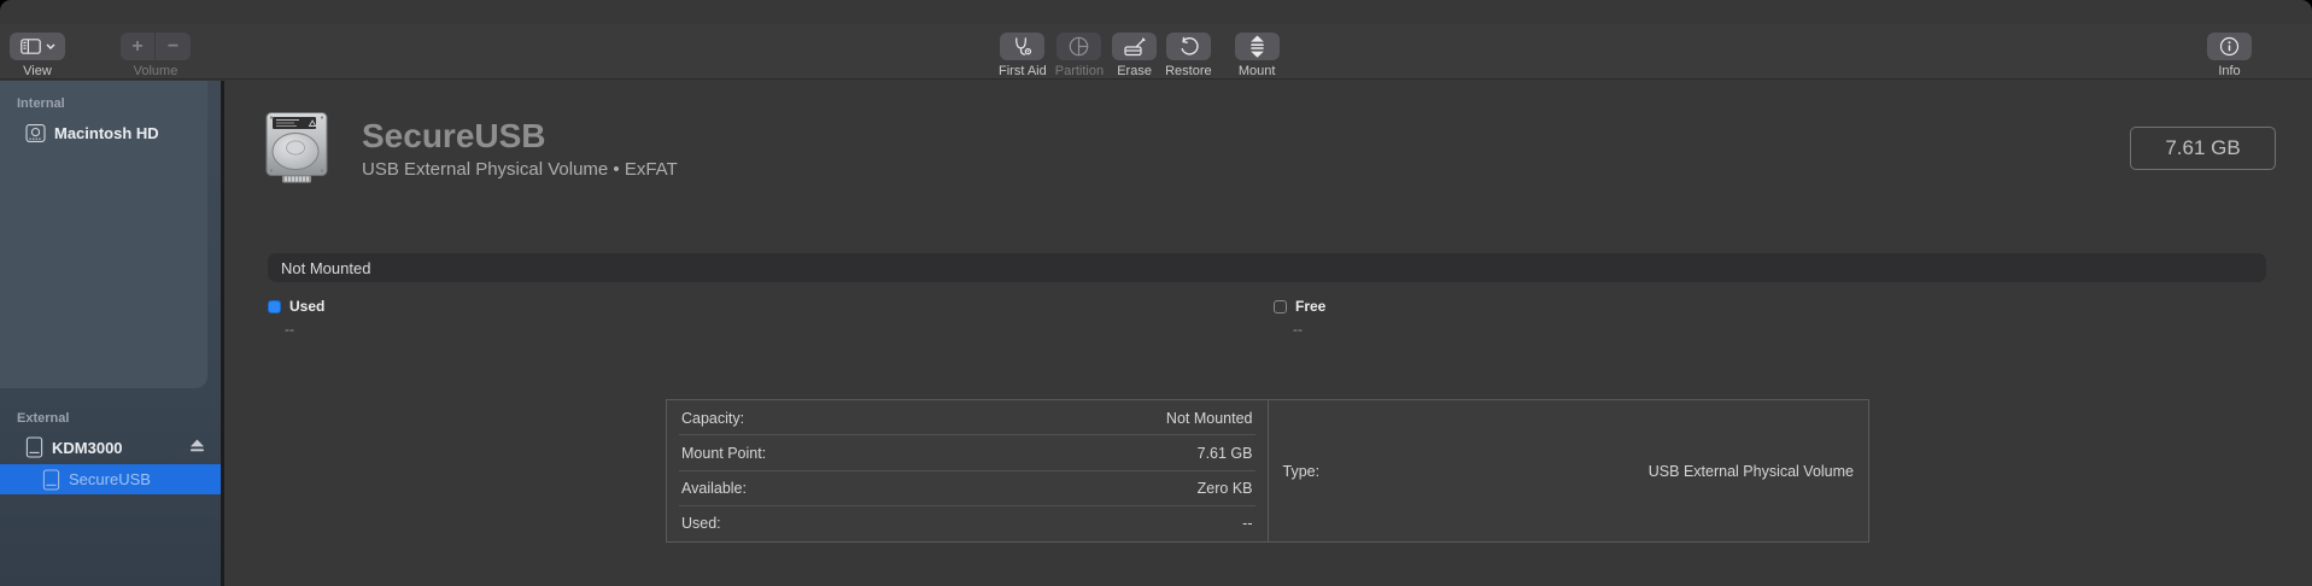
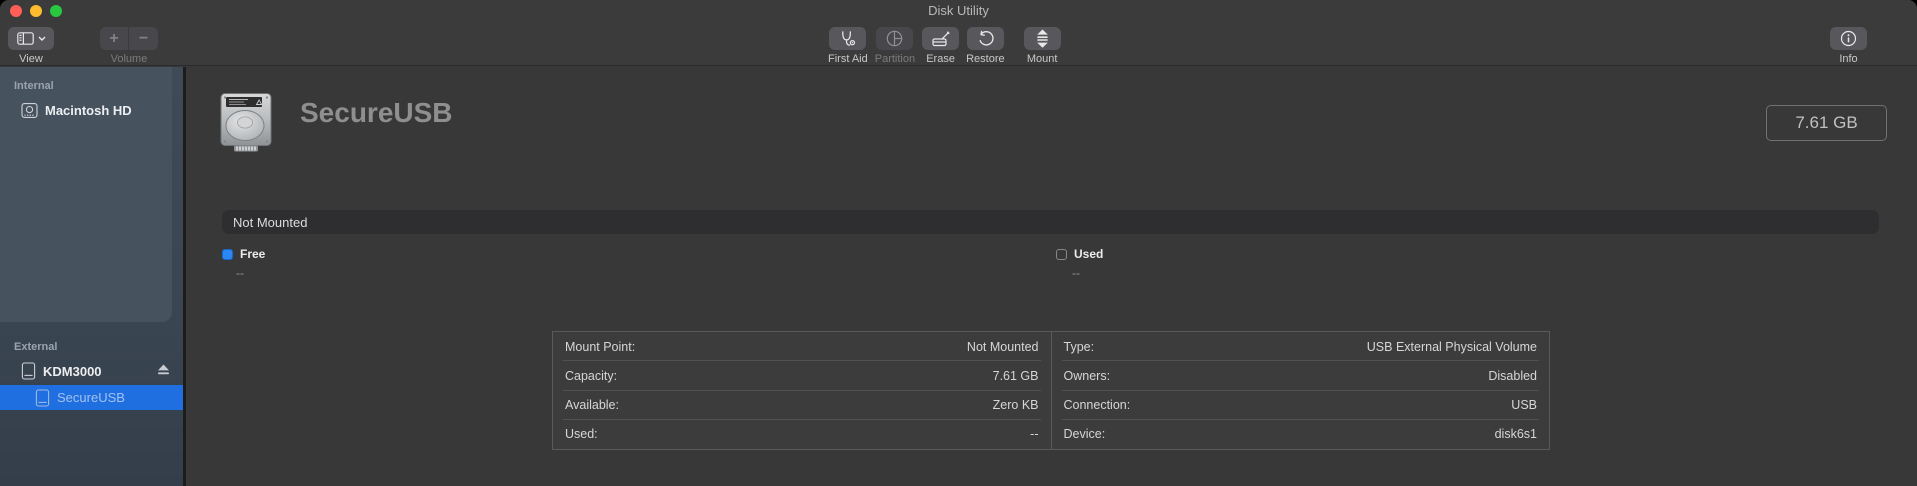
+ Disk Utility
  View
  +
  −
  Volume
  First Aid
  Partition
  Erase
  Restore
  Mount
  Info
  Internal
  Macintosh HD
  External
  KDM3000
  SecureUSB
  SecureUSB
- USB External Physical Volume • ExFAT
  7.61 GB
  Not Mounted
- Used
+ Free
  --
- Free
+ Used
  --
- Capacity:
+ Mount Point:
  Not Mounted
- Mount Point:
+ Capacity:
  7.61 GB
  Available:
  Zero KB
  Used:
  --
  Type:
  USB External Physical Volume
+ Owners:
+ Disabled
+ Connection:
+ USB
+ Device:
+ disk6s1
